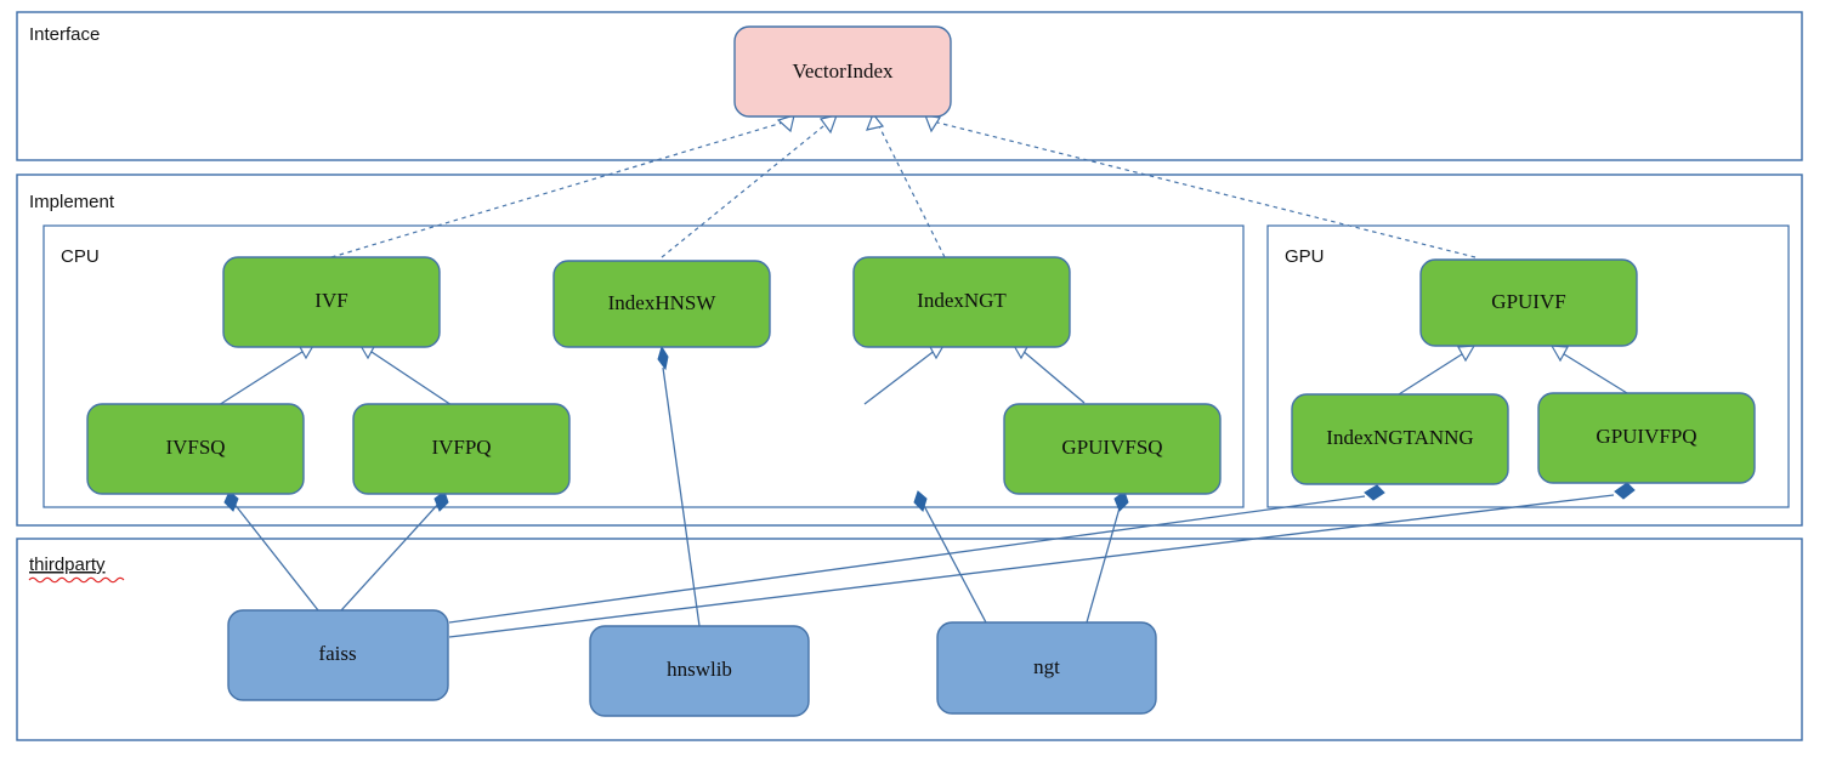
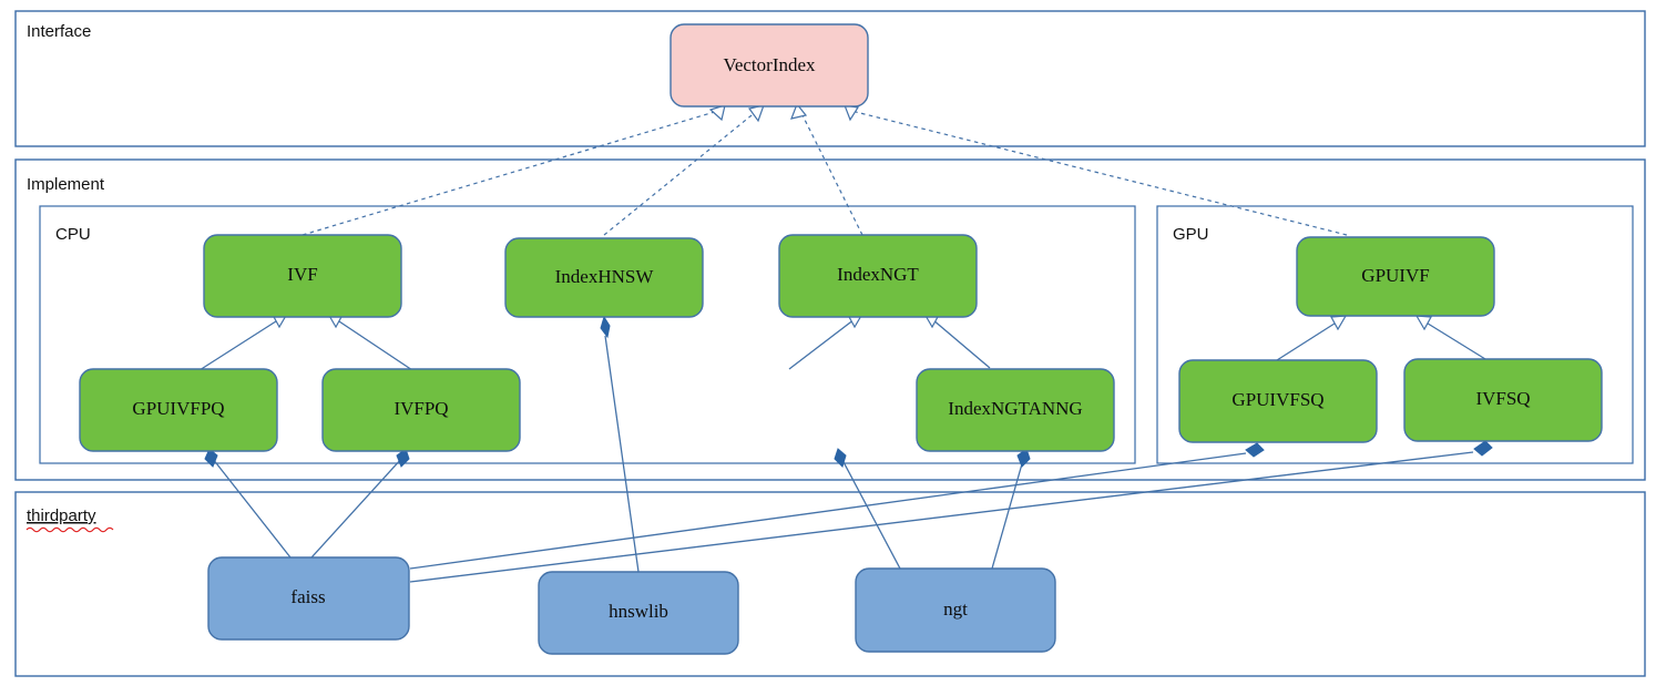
  Interface
  Implement
  CPU
  GPU
  thirdparty
  VectorIndex
  IVF
  IndexHNSW
  IndexNGT
- IVFSQ
+ GPUIVFPQ
  IVFPQ
- GPUIVFSQ
+ IndexNGTANNG
  GPUIVF
- IndexNGTANNG
+ GPUIVFSQ
- GPUIVFPQ
+ IVFSQ
  faiss
  hnswlib
  ngt
